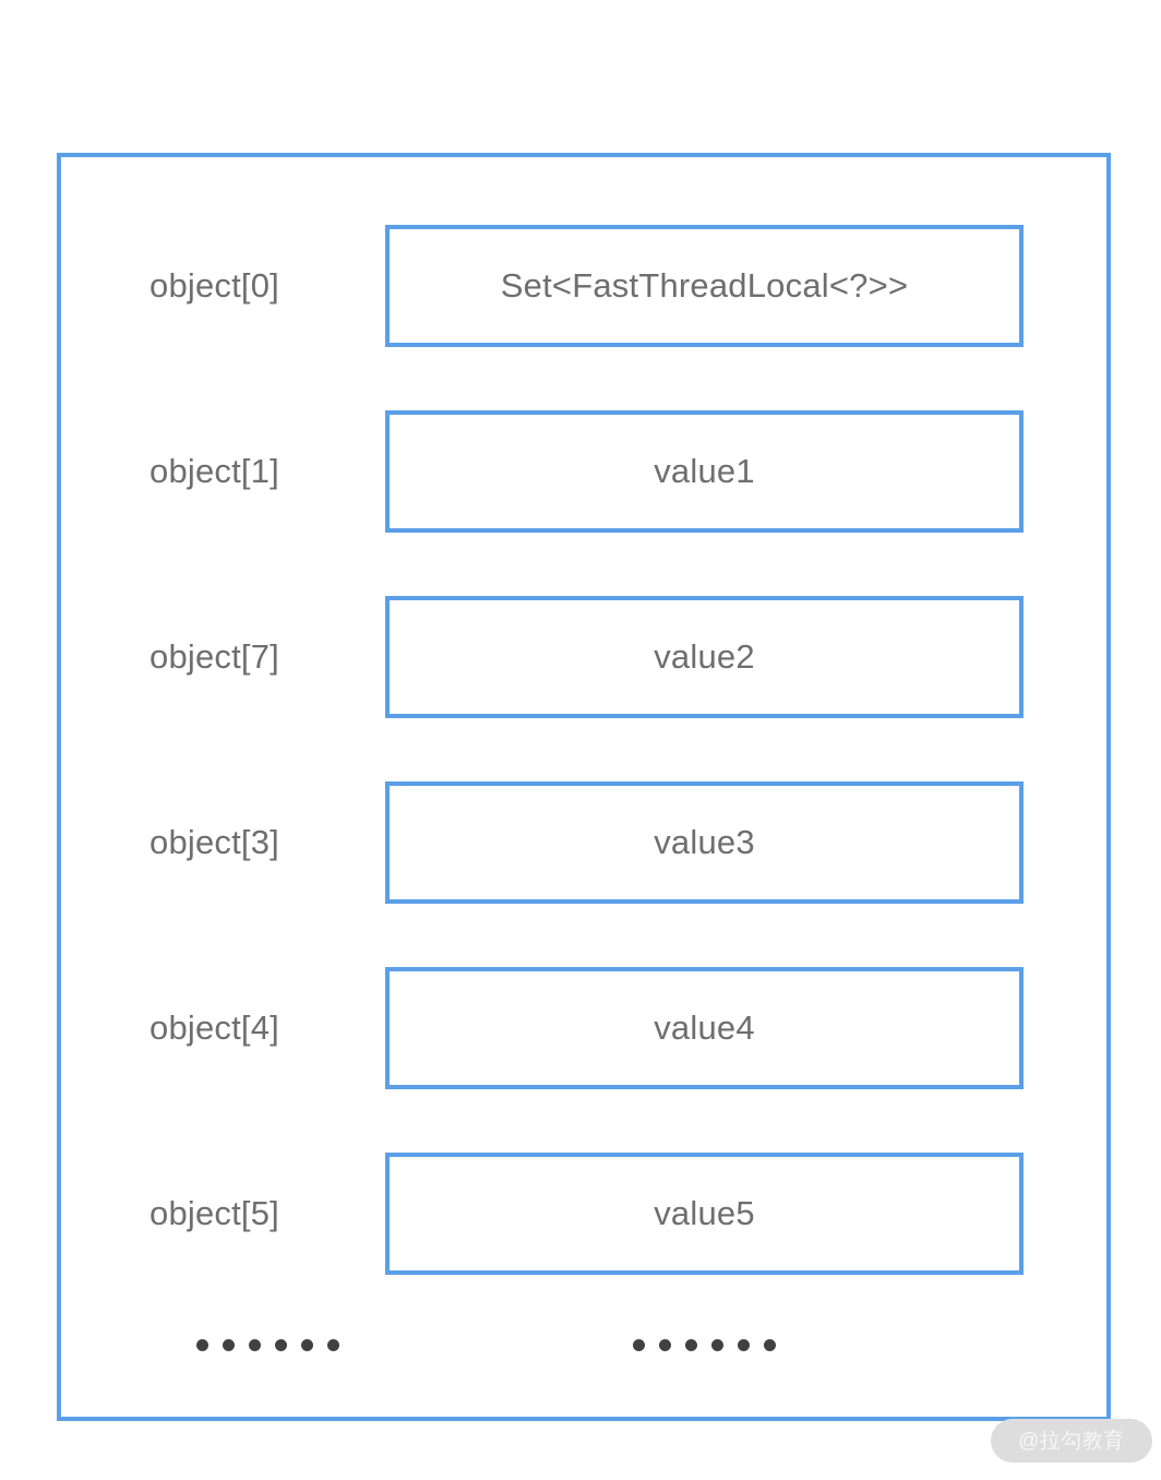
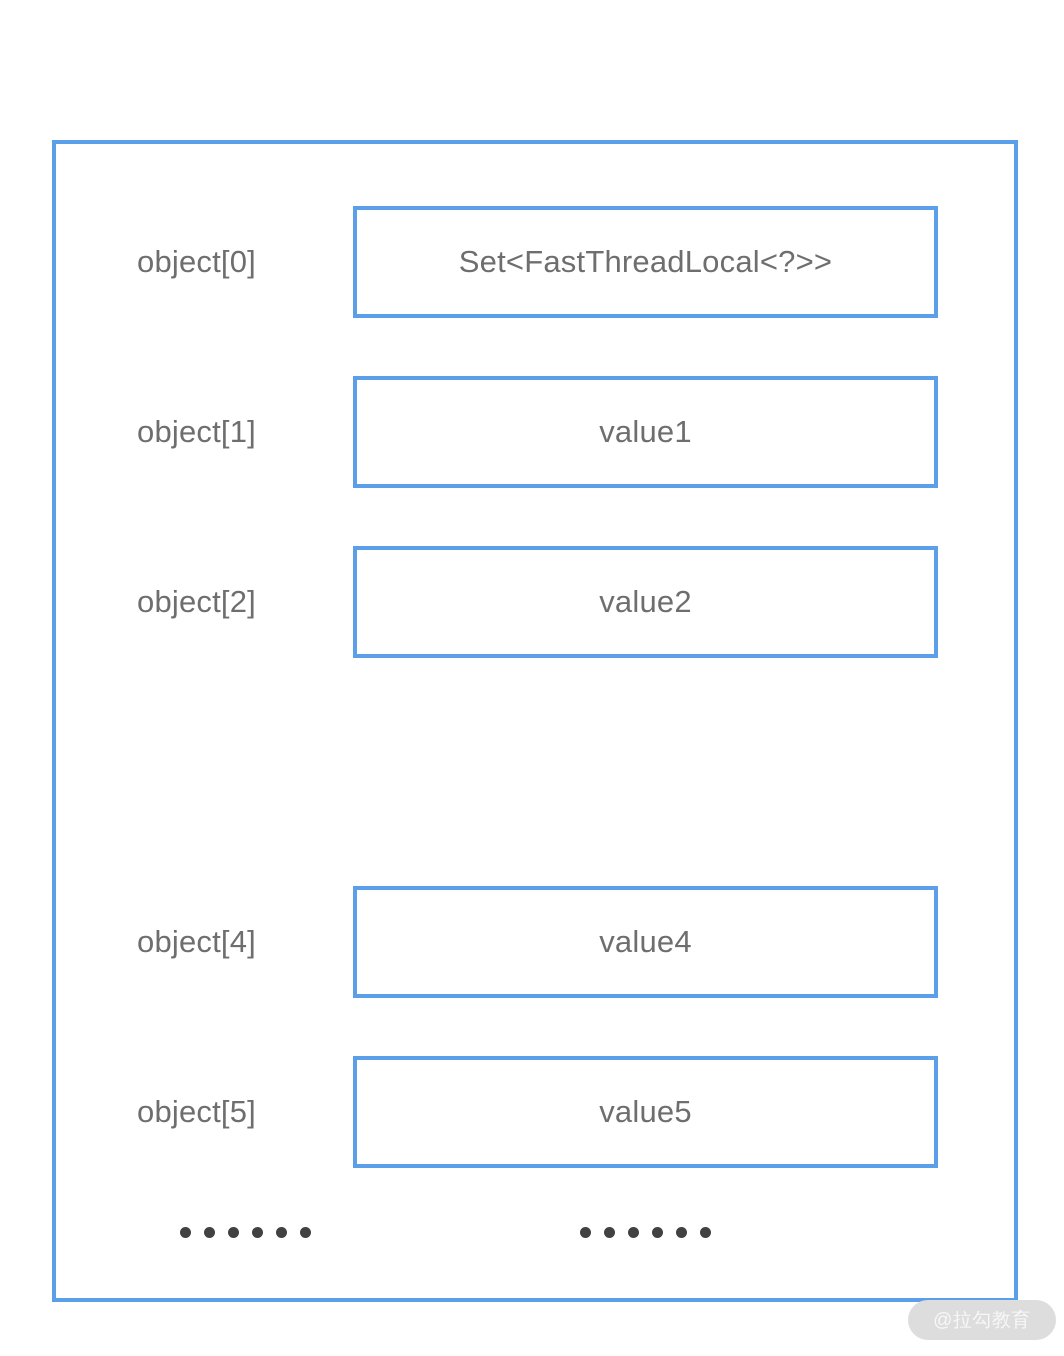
  object[0]
  Set<FastThreadLocal<?>>
  object[1]
  value1
- object[7]
+ object[2]
  value2
- object[3]
- value3
  object[4]
  value4
  object[5]
  value5
  @拉勾教育
